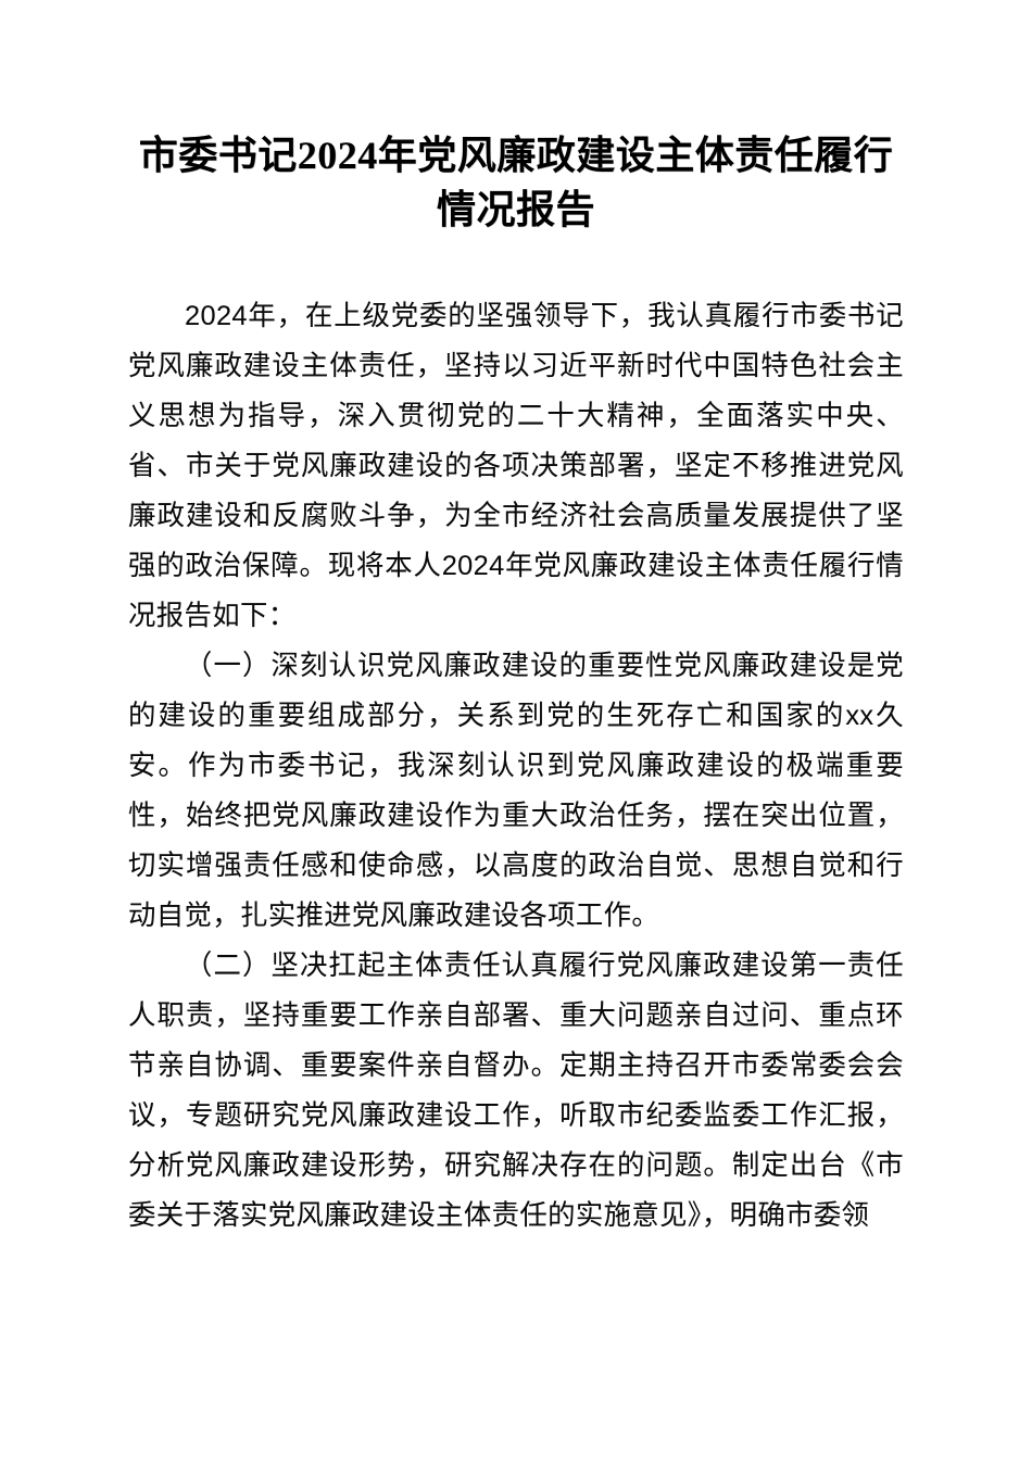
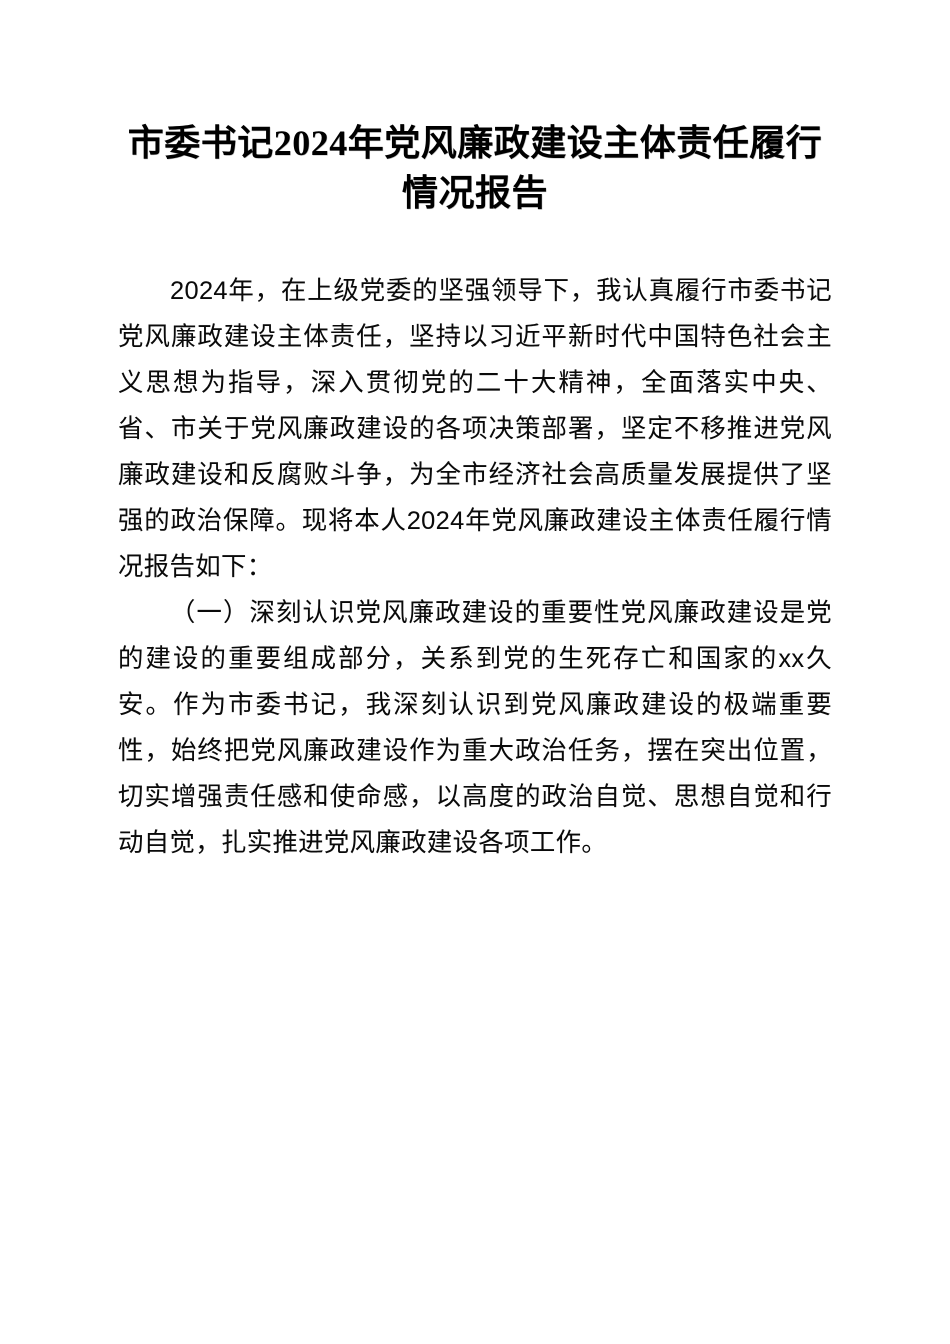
  市委书记2024年党风廉政建设主体责任履行情况报告
  2024年，在上级党委的坚强领导下，我认真履行市委书记党风廉政建设主体责任，坚持以习近平新时代中国特色社会主义思想为指导，深入贯彻党的二十大精神，全面落实中央、省、市关于党风廉政建设的各项决策部署，坚定不移推进党风廉政建设和反腐败斗争，为全市经济社会高质量发展提供了坚强的政治保障。现将本人2024年党风廉政建设主体责任履行情况报告如下：
  （一）深刻认识党风廉政建设的重要性党风廉政建设是党的建设的重要组成部分，关系到党的生死存亡和国家的xx久安。作为市委书记，我深刻认识到党风廉政建设的极端重要性，始终把党风廉政建设作为重大政治任务，摆在突出位置，切实增强责任感和使命感，以高度的政治自觉、思想自觉和行动自觉，扎实推进党风廉政建设各项工作。
- （二）坚决扛起主体责任认真履行党风廉政建设第一责任人职责，坚持重要工作亲自部署、重大问题亲自过问、重点环节亲自协调、重要案件亲自督办。定期主持召开市委常委会会议，专题研究党风廉政建设工作，听取市纪委监委工作汇报，分析党风廉政建设形势，研究解决存在的问题。制定出台《市委关于落实党风廉政建设主体责任的实施意见》，明确市委领
